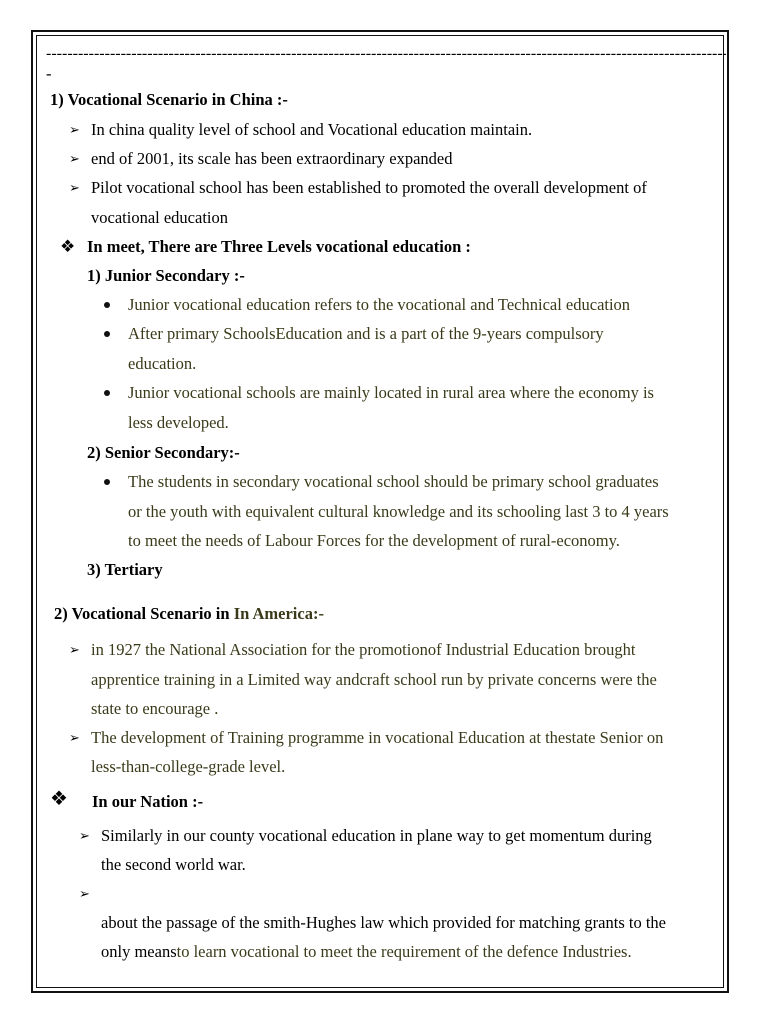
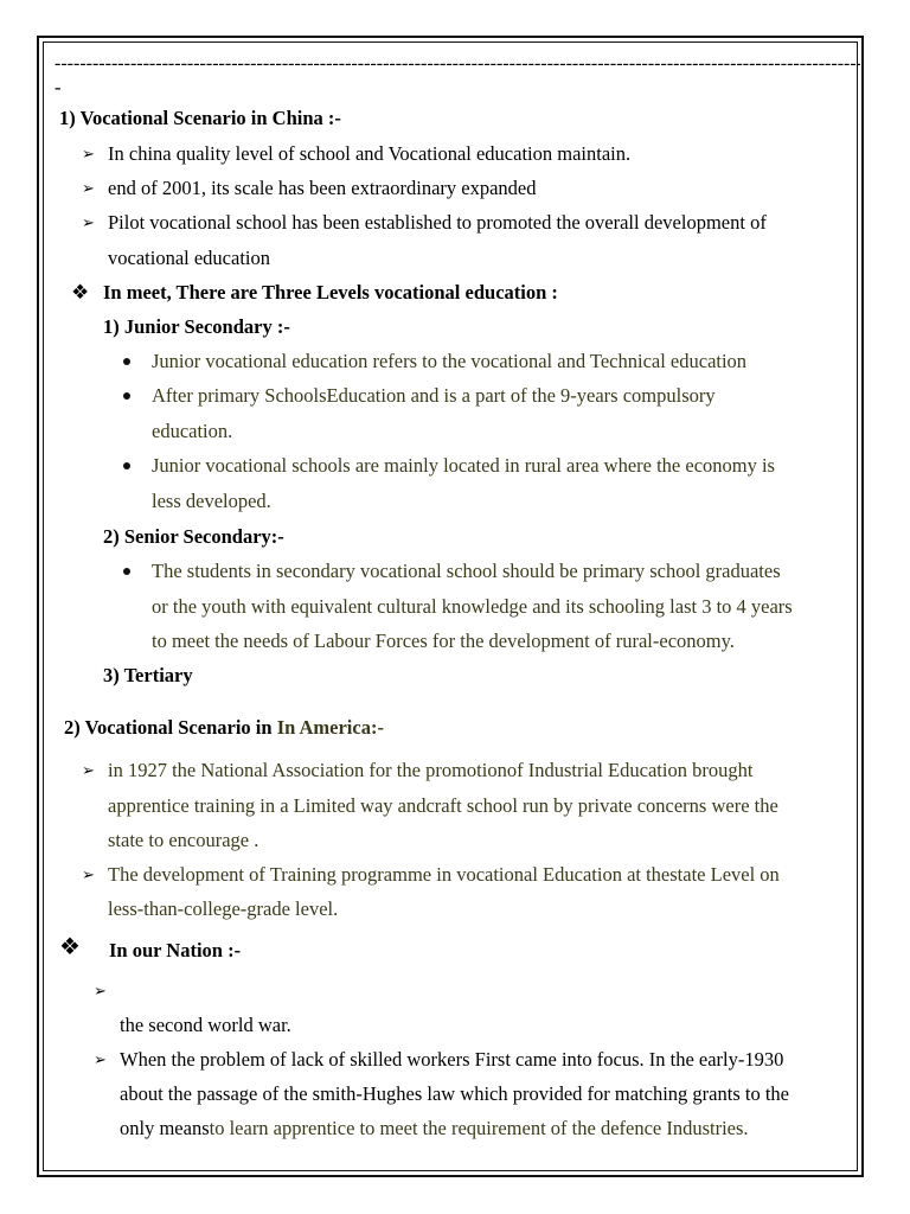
  --------------------------------------------------------------------------------------------------------------------------------
  -
  1) Vocational Scenario in China :-
  ➢
  In china quality level of school and Vocational education maintain.
  ➢
  end of 2001, its scale has been extraordinary expanded
  ➢
  Pilot vocational school has been established to promoted the overall development of
  vocational education
  ❖
  In meet, There are Three Levels vocational education :
  1) Junior Secondary :-
  Junior vocational education refers to the vocational and Technical education
  After primary SchoolsEducation and is a part of the 9-years compulsory
  education.
  Junior vocational schools are mainly located in rural area where the economy is
  less developed.
  2) Senior Secondary:-
  The students in secondary vocational school should be primary school graduates
  or the youth with equivalent cultural knowledge and its schooling last 3 to 4 years
  to meet the needs of Labour Forces for the development of rural-economy.
  3) Tertiary
  2) Vocational Scenario in In America:-
  ➢
  in 1927 the National Association for the promotionof Industrial Education brought
  apprentice training in a Limited way andcraft school run by private concerns were the
  state to encourage .
  ➢
- The development of Training programme in vocational Education at thestate Senior on
+ The development of Training programme in vocational Education at thestate Level on
  less-than-college-grade level.
  ❖
  In our Nation :-
  ➢
- Similarly in our county vocational education in plane way to get momentum during
  the second world war.
  ➢
+ When the problem of lack of skilled workers First came into focus. In the early-1930
  about the passage of the smith-Hughes law which provided for matching grants to the
- only meansto learn vocational to meet the requirement of the defence Industries.
+ only meansto learn apprentice to meet the requirement of the defence Industries.
